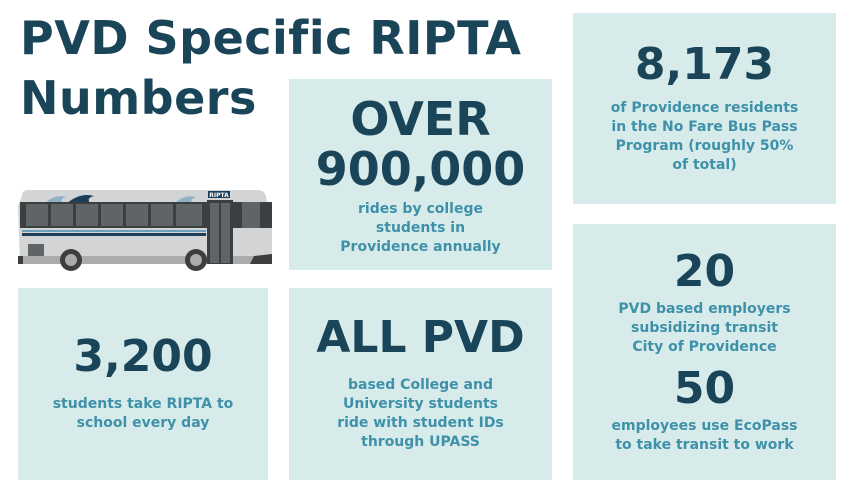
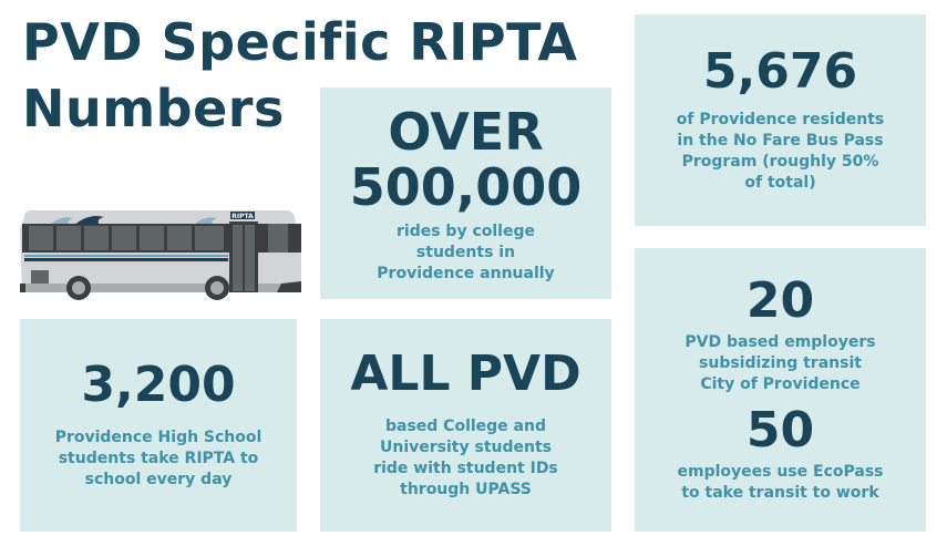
  PVD Specific RIPTA
  Numbers
  OVER
- 900,000
+ 500,000
  rides by college
  students in
  Providence annually
- 8,173
+ 5,676
  of Providence residents
  in the No Fare Bus Pass
  Program (roughly 50%
  of total)
  20
  PVD based employers
  subsidizing transit
  City of Providence
  50
  employees use EcoPass
  to take transit to work
  3,200
+ Providence High School
  students take RIPTA to
  school every day
  ALL PVD
  based College and
  University students
  ride with student IDs
  through UPASS
